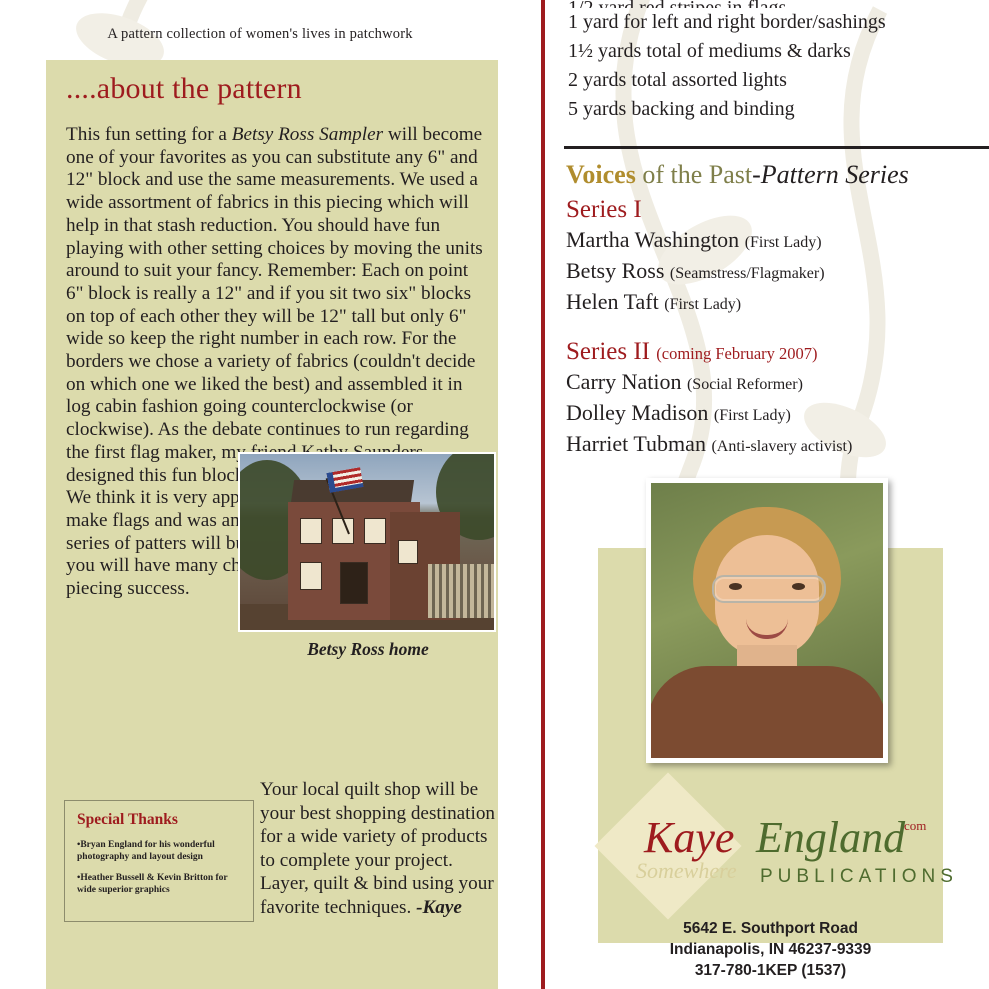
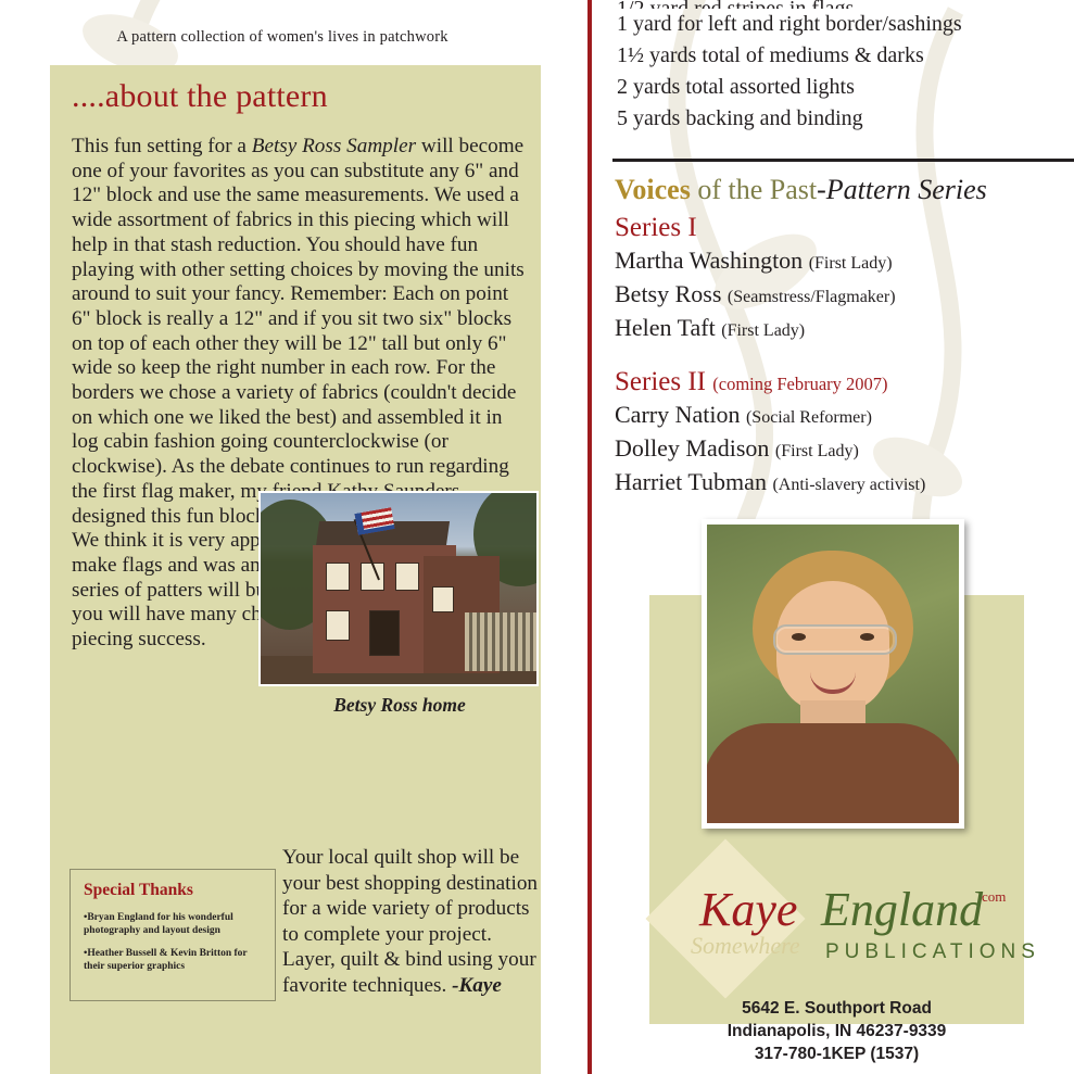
  A pattern collection of women's lives in patchwork
  ....about the pattern
  This fun setting for a Betsy Ross Sampler will become one of your favorites as you can substitute any 6" and 12" block and use the same measurements. We used a wide assortment of fabrics in this piecing which will help in that stash reduction. You should have fun playing with other setting choices by moving the units around to suit your fancy. Remember: Each on point 6" block is really a 12" and if you sit two six" blocks on top of each other they will be 12" tall but only 6" wide so keep the right number in each row. For the borders we chose a variety of fabrics (couldn't decide on which one we liked the best) and assembled it in log cabin fashion going counterclockwise (or clockwise). As the debate continues to run regarding the first flag maker, m designed this fun bloc We think it is very app make flags and was an series of patters will b you will have many ch piecing success.
  Betsy Ross home
  Special Thanks
  •Bryan England for his wonderful photography and layout design
- •Heather Bussell & Kevin Britton for wide superior graphics
+ •Heather Bussell & Kevin Britton for their superior graphics
  Your local quilt shop will be your best shopping destination for a wide variety of products to complete your project. Layer, quilt & bind using your favorite techniques. -Kaye
  1 yard for left and right border/sashings
  1½ yards total of mediums & darks
  2 yards total assorted lights
  5 yards backing and binding
  Voices of the Past-Pattern Series
  Series I
  Martha Washington (First Lady)
  Betsy Ross (Seamstress/Flagmaker)
  Helen Taft (First Lady)
  Series II (coming February 2007)
  Carry Nation (Social Reformer)
  Dolley Madison (First Lady)
  Harriet Tubman (Anti-slavery activist)
  Somewhere
  Kaye
  England
  com
  PUBLICATIONS
  5642 E. Southport Road
  Indianapolis, IN 46237-9339
  317-780-1KEP (1537)
